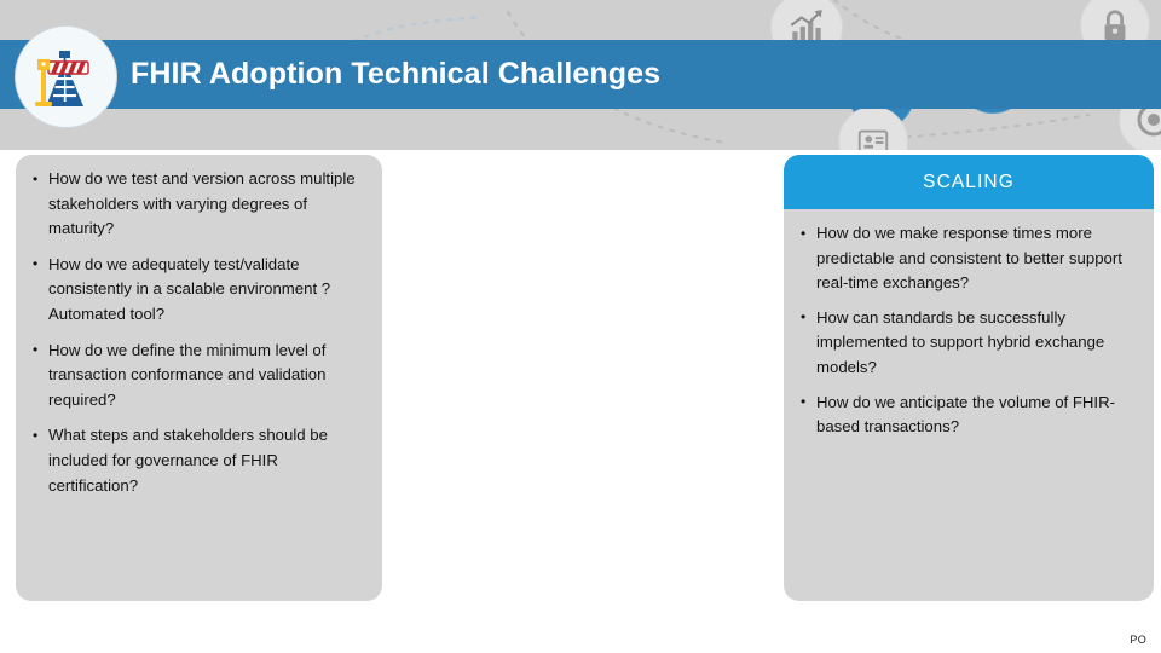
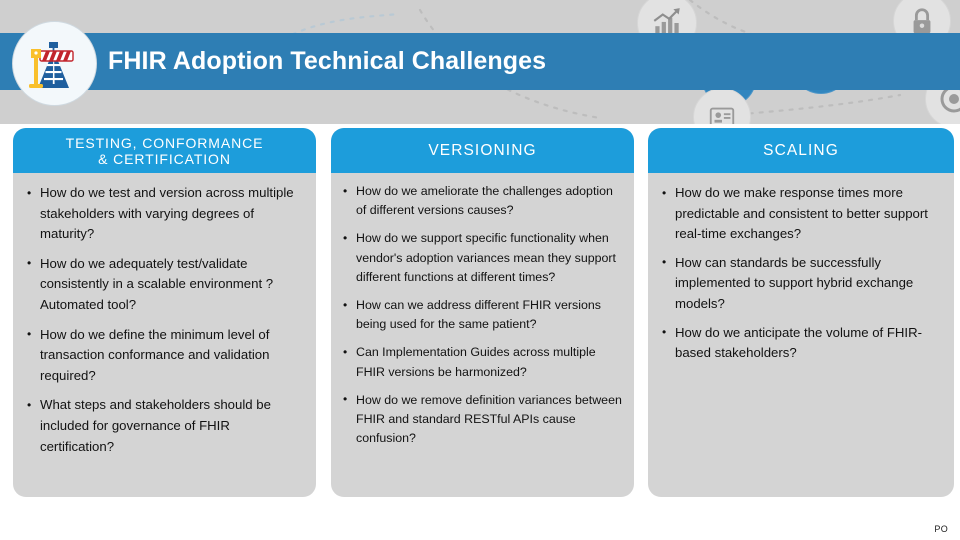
  FHIR Adoption Technical Challenges
+ TESTING, CONFORMANCE
+ & CERTIFICATION
  How do we test and version across multiple stakeholders with varying degrees of maturity?
  How do we adequately test/validate consistently in a scalable environment ? Automated tool?
  How do we define the minimum level of transaction conformance and validation required?
  What steps and stakeholders should be included for governance of FHIR certification?
+ VERSIONING
+ How do we ameliorate the challenges adoption of different versions causes?
+ How do we support specific functionality when vendor's adoption variances mean they support different functions at different times?
+ How can we address different FHIR versions being used for the same patient?
+ Can Implementation Guides across multiple FHIR versions be harmonized?
+ How do we remove definition variances between FHIR and standard RESTful APIs cause confusion?
  SCALING
  How do we make response times more predictable and consistent to better support real-time exchanges?
  How can standards be successfully implemented to support hybrid exchange models?
- How do we anticipate the volume of FHIR-based transactions?
+ How do we anticipate the volume of FHIR-based stakeholders?
  PO
